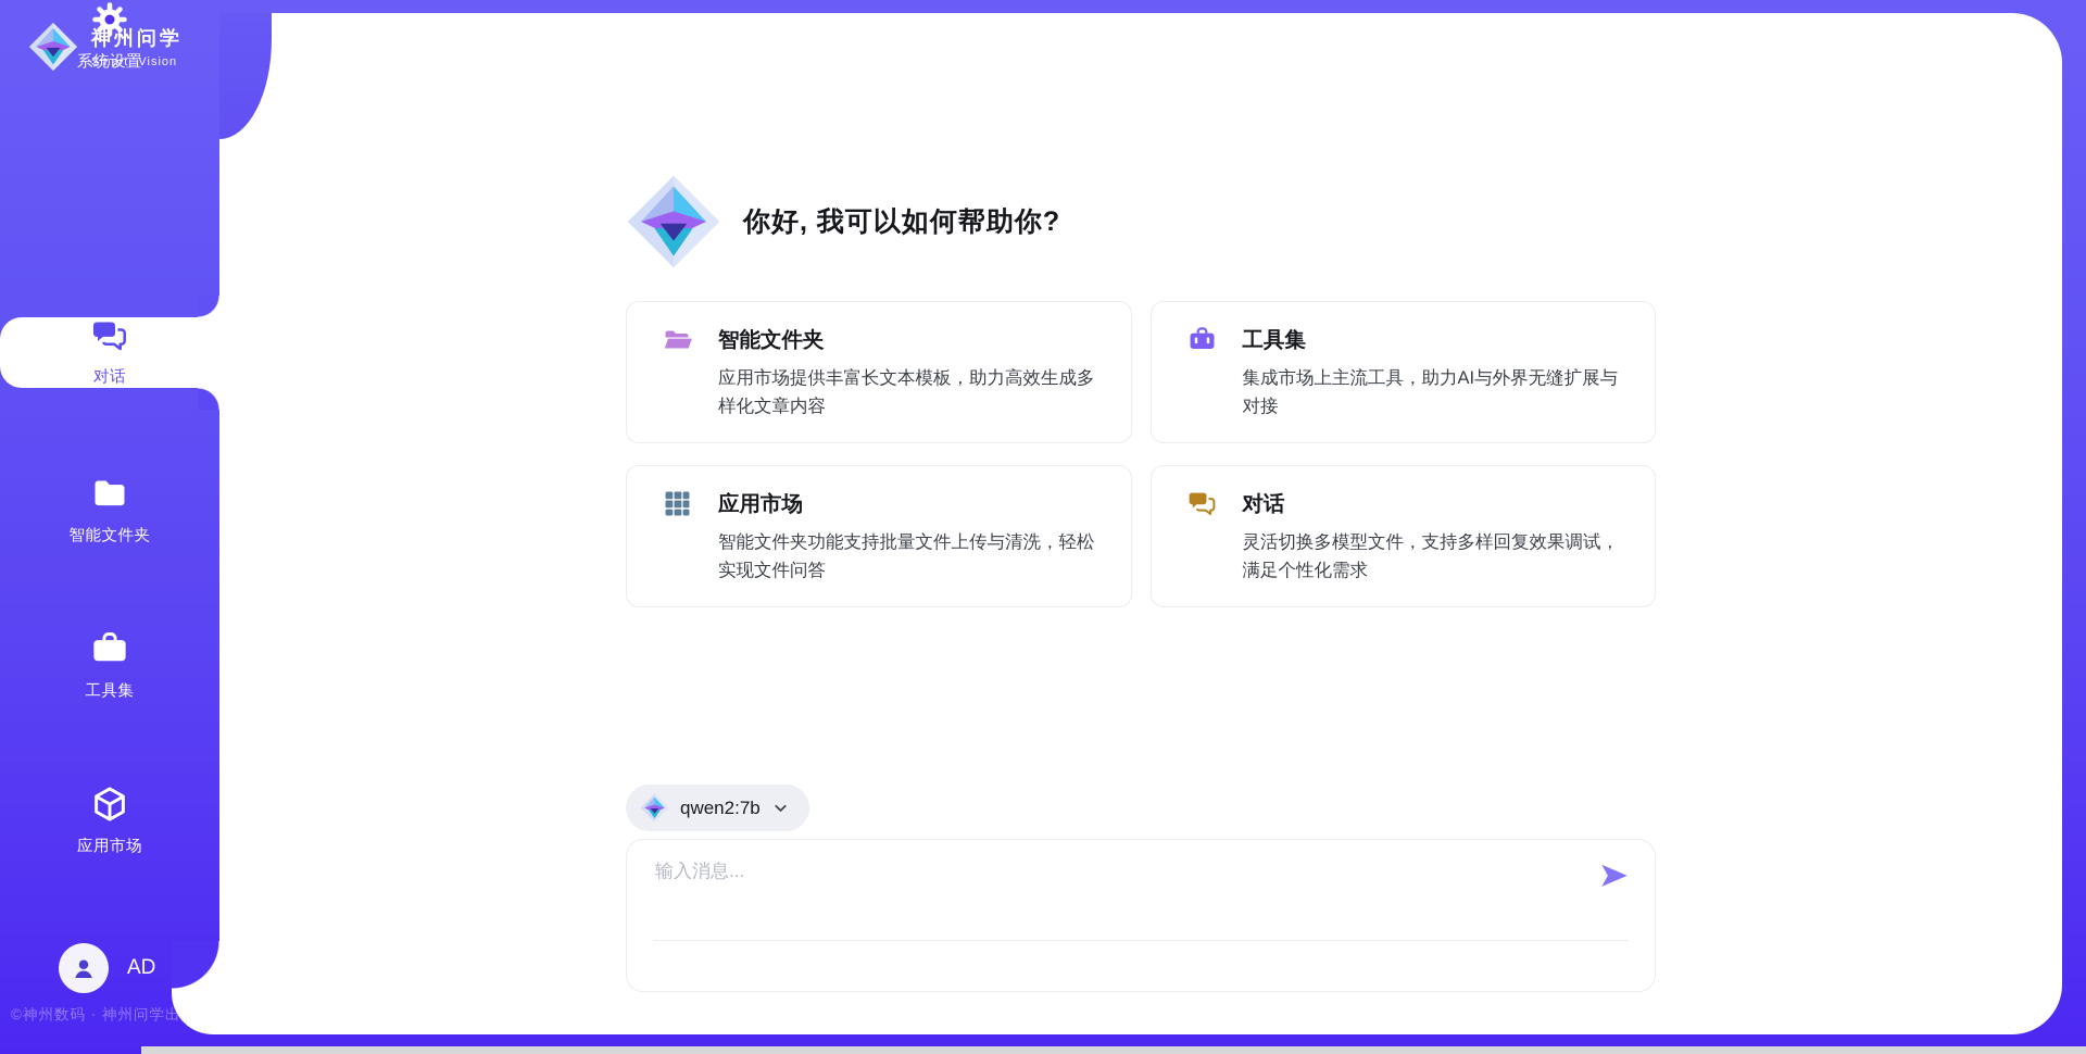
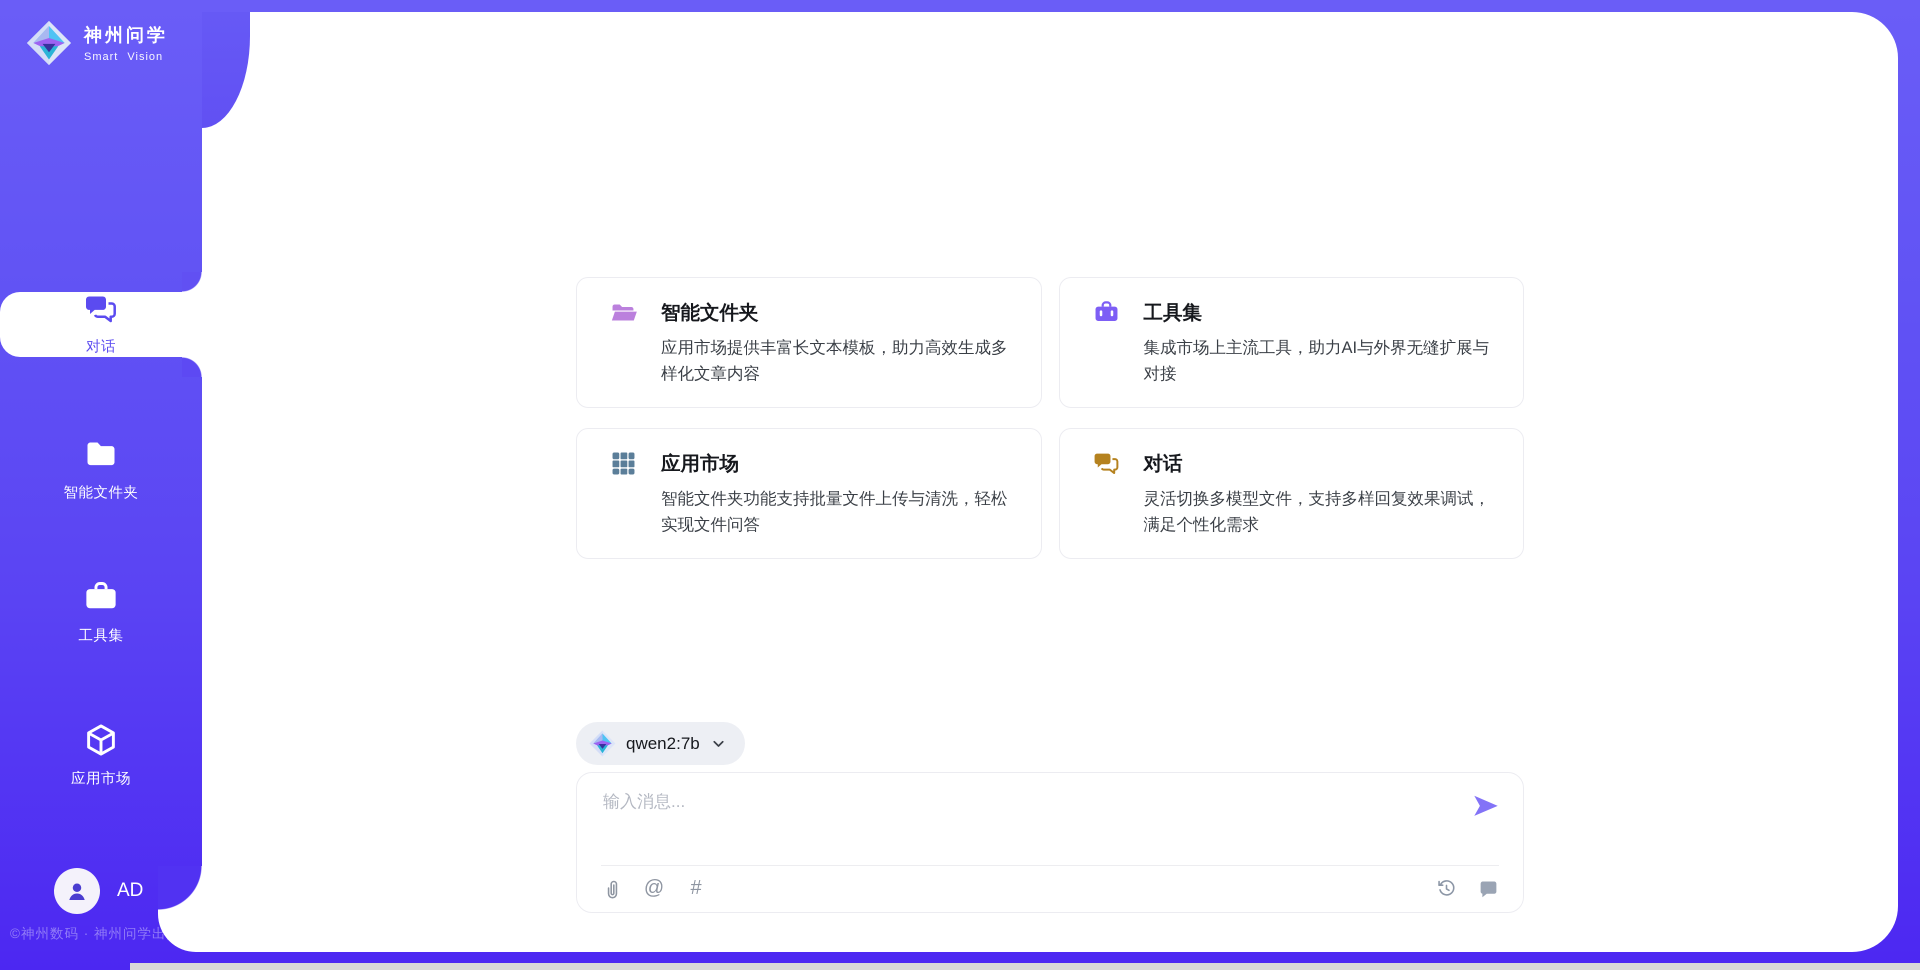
  神州问学
  Smart Vision
  对话
  智能文件夹
  工具集
  应用市场
- 系统设置
  AD
  ©神州数码 · 神州问学出品
- 你好, 我可以如何帮助你?
  智能文件夹
  应用市场提供丰富长文本模板，助力高效生成多样化文章内容
  工具集
  集成市场上主流工具，助力AI与外界无缝扩展与对接
  应用市场
  智能文件夹功能支持批量文件上传与清洗，轻松实现文件问答
  对话
  灵活切换多模型文件，支持多样回复效果调试，满足个性化需求
  qwen2:7b
  输入消息...
+ @
+ #
